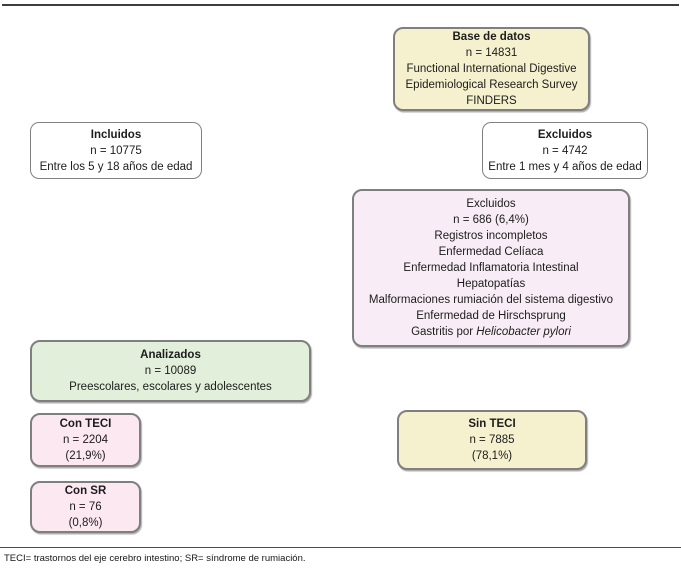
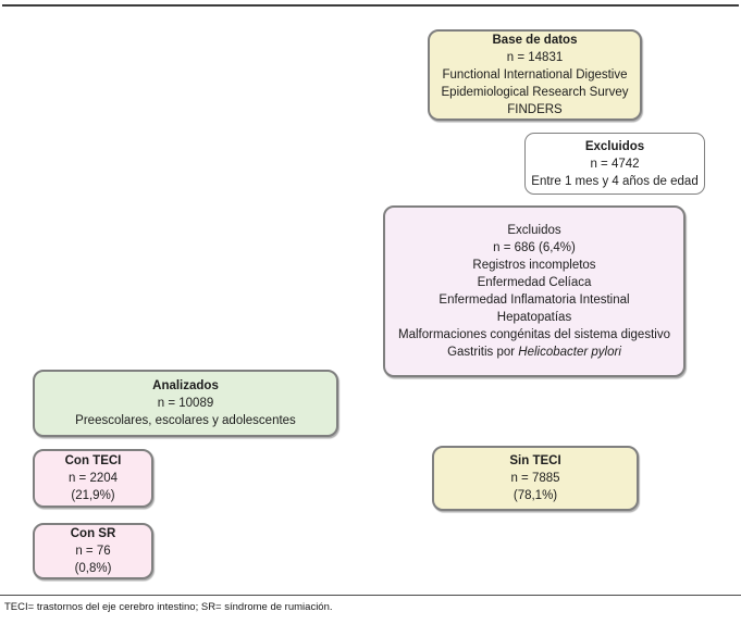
  Base de datos
  n = 14831
  Functional International Digestive
  Epidemiological Research Survey
  FINDERS
- Incluidos
- n = 10775
- Entre los 5 y 18 años de edad
  Excluidos
  n = 4742
  Entre 1 mes y 4 años de edad
  Excluidos
  n = 686 (6,4%)
  Registros incompletos
  Enfermedad Celíaca
  Enfermedad Inflamatoria Intestinal
  Hepatopatías
- Malformaciones rumiación del sistema digestivo
+ Malformaciones congénitas del sistema digestivo
- Enfermedad de Hirschsprung
  Gastritis por Helicobacter pylori
  Analizados
  n = 10089
  Preescolares, escolares y adolescentes
  Con TECI
  n = 2204
  (21,9%)
  Sin TECI
  n = 7885
  (78,1%)
  Con SR
  n = 76
  (0,8%)
  TECI= trastornos del eje cerebro intestino; SR= síndrome de rumiación.
